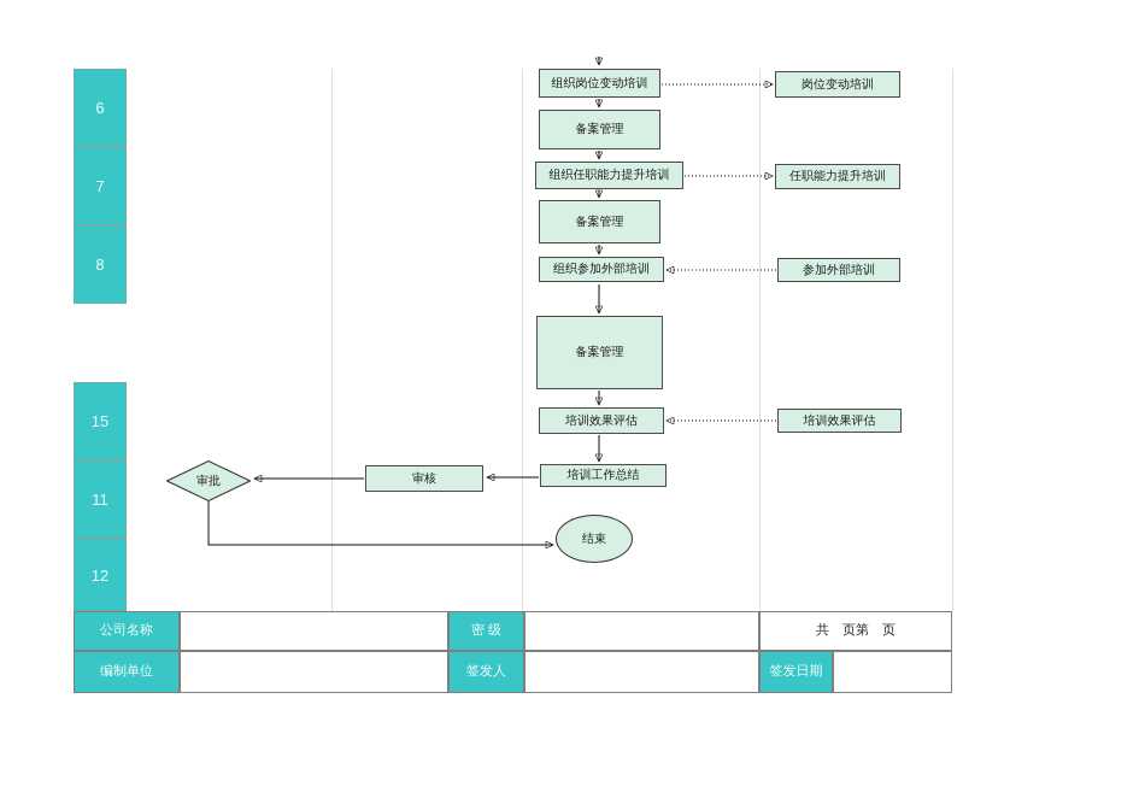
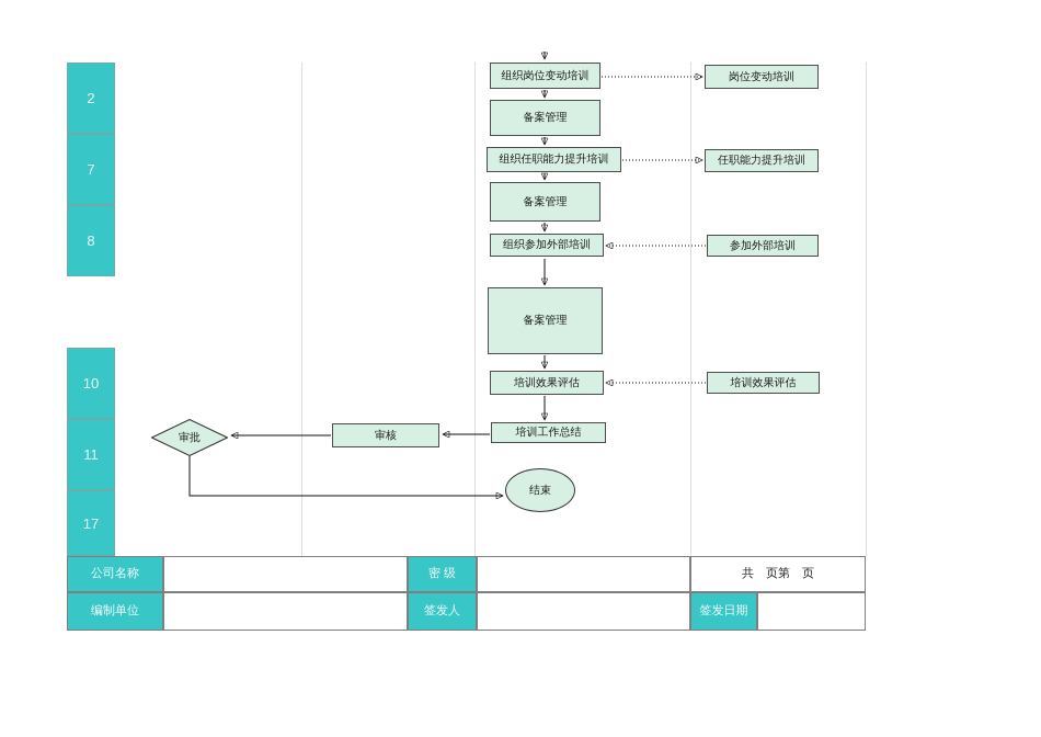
- 6
+ 2
  7
  8
- 15
+ 10
  11
- 12
+ 17
  组织岗位变动培训
  备案管理
  组织任职能力提升培训
  备案管理
  组织参加外部培训
  备案管理
  培训效果评估
  培训工作总结
  岗位变动培训
  任职能力提升培训
  参加外部培训
  培训效果评估
  审核
  审批
  结束
  公司名称
  密 级
  共 页第 页
  编制单位
  签发人
  签发日期
